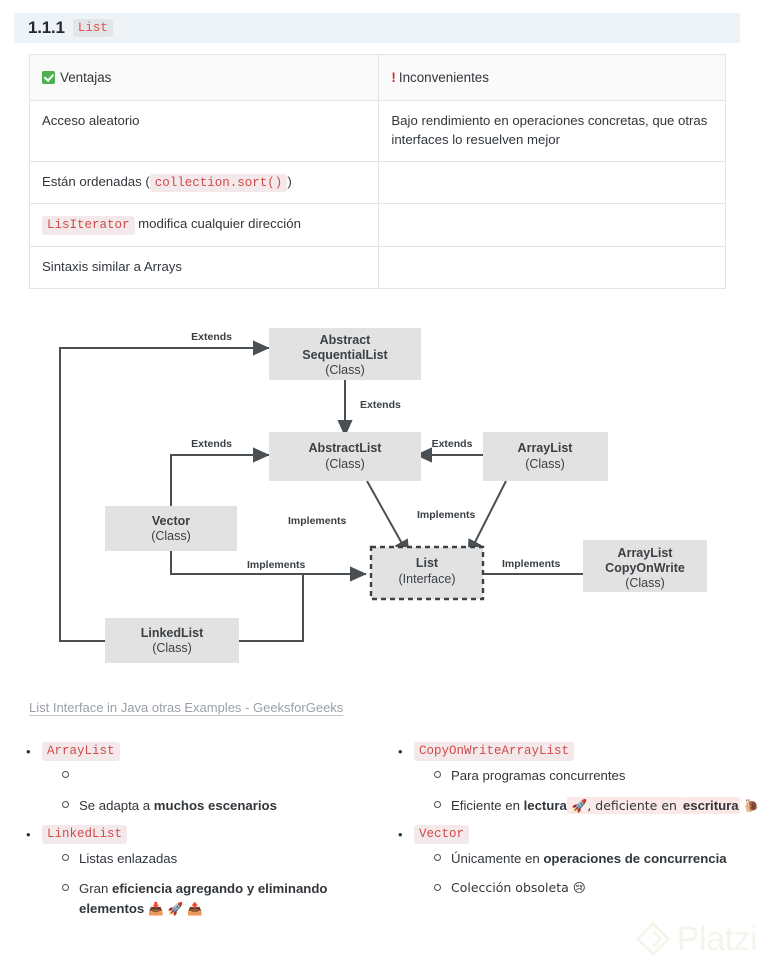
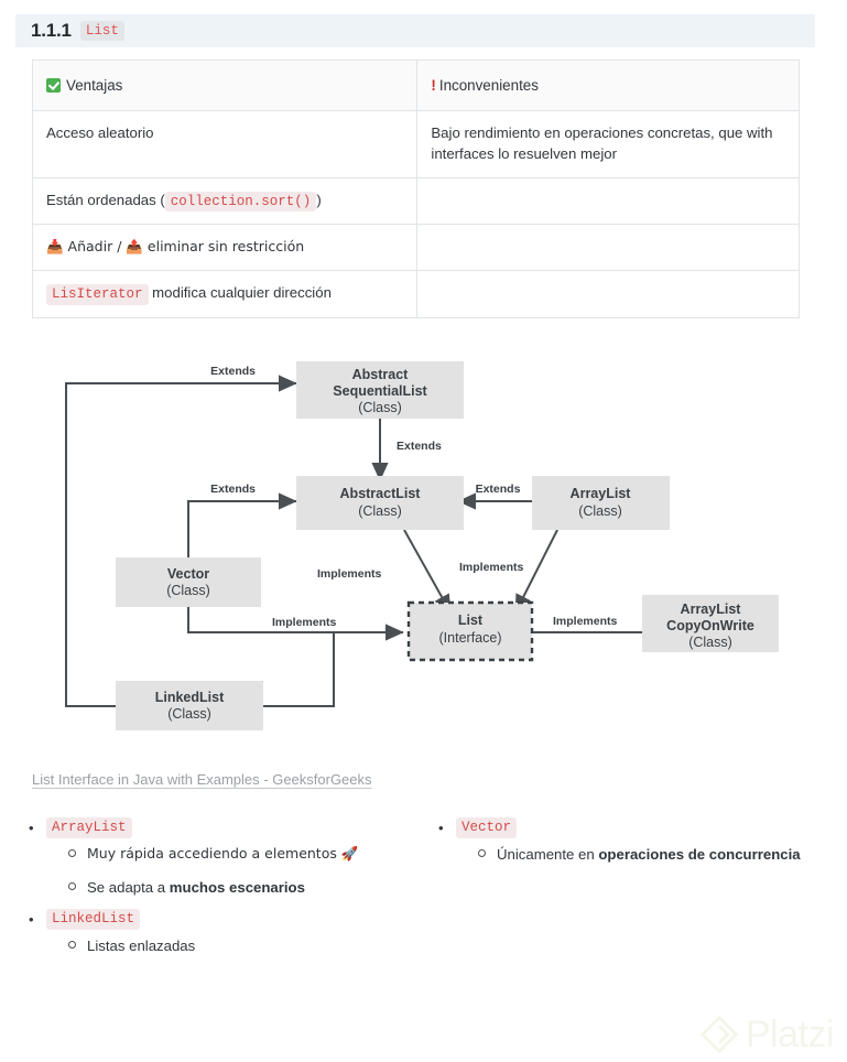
  1.1.1
  List
  Ventajas	! Inconvenientes
- Acceso aleatorio	Bajo rendimiento en operaciones concretas, que otras interfaces lo resuelven mejor
+ Acceso aleatorio	Bajo rendimiento en operaciones concretas, que with interfaces lo resuelven mejor
  Están ordenadas ( collection.sort() )
+ 📥 Añadir / 📤 eliminar sin restricción
  LisIterator modifica cualquier dirección
- Sintaxis similar a Arrays
  Abstract
  SequentialList
  (Class)
  AbstractList
  (Class)
  ArrayList
  (Class)
  Vector
  (Class)
  LinkedList
  (Class)
  List
  (Interface)
  ArrayList
  CopyOnWrite
  (Class)
  Extends
  Extends
  Extends
  Extends
  Implements
  Implements
  Implements
  Implements
- List Interface in Java otras Examples - GeeksforGeeks
+ List Interface in Java with Examples - GeeksforGeeks
  ArrayList
+ Muy rápida accediendo a elementos 🚀
  Se adapta a muchos escenarios
  LinkedList
  Listas enlazadas
- Gran eficiencia agregando y eliminando elementos 📥 🚀 📤
- CopyOnWriteArrayList
- Para programas concurrentes
- Eficiente en lectura 🚀, deficiente en escritura 🐌
  Vector
  Únicamente en operaciones de concurrencia
- Colección obsoleta 😢
